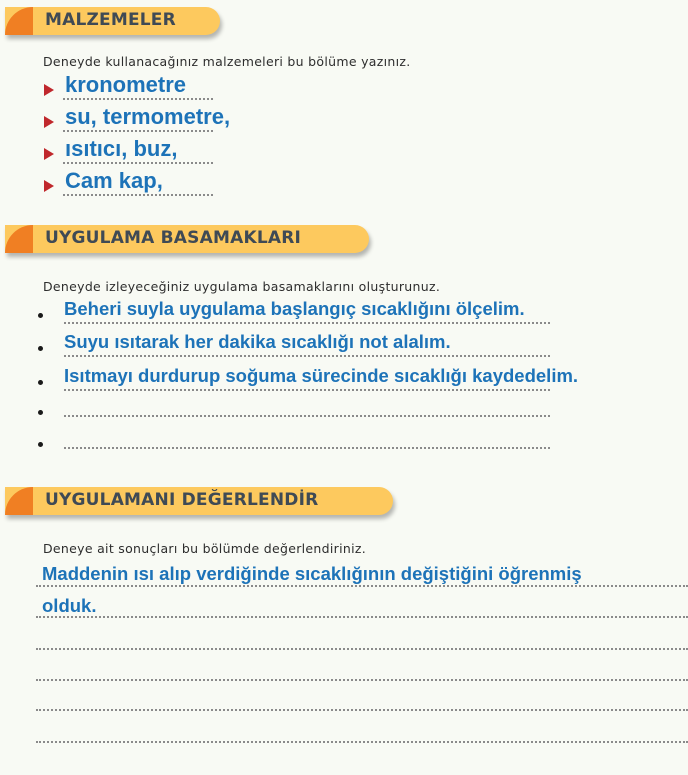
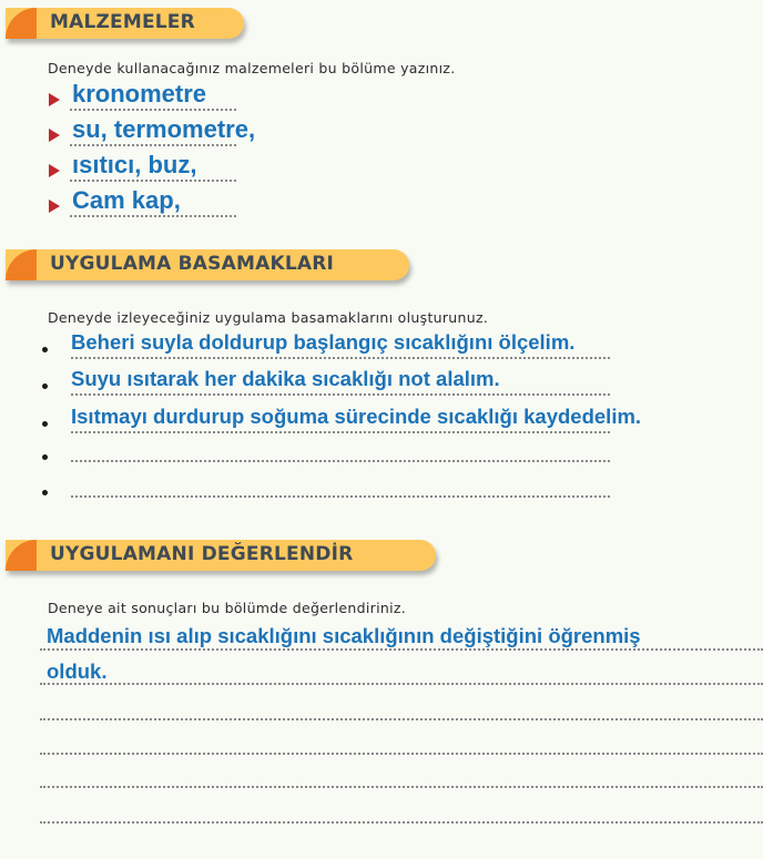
  MALZEMELER
  Deneyde kullanacağınız malzemeleri bu bölüme yazınız.
  kronometre
  su, termometre,
  ısıtıcı, buz,
  Cam kap,
  UYGULAMA BASAMAKLARI
  Deneyde izleyeceğiniz uygulama basamaklarını oluşturunuz.
- Beheri suyla uygulama başlangıç sıcaklığını ölçelim.
+ Beheri suyla doldurup başlangıç sıcaklığını ölçelim.
  Suyu ısıtarak her dakika sıcaklığı not alalım.
  Isıtmayı durdurup soğuma sürecinde sıcaklığı kaydedelim.
  UYGULAMANI DEĞERLENDİR
  Deneye ait sonuçları bu bölümde değerlendiriniz.
- Maddenin ısı alıp verdiğinde sıcaklığının değiştiğini öğrenmiş
+ Maddenin ısı alıp sıcaklığını sıcaklığının değiştiğini öğrenmiş
  olduk.
